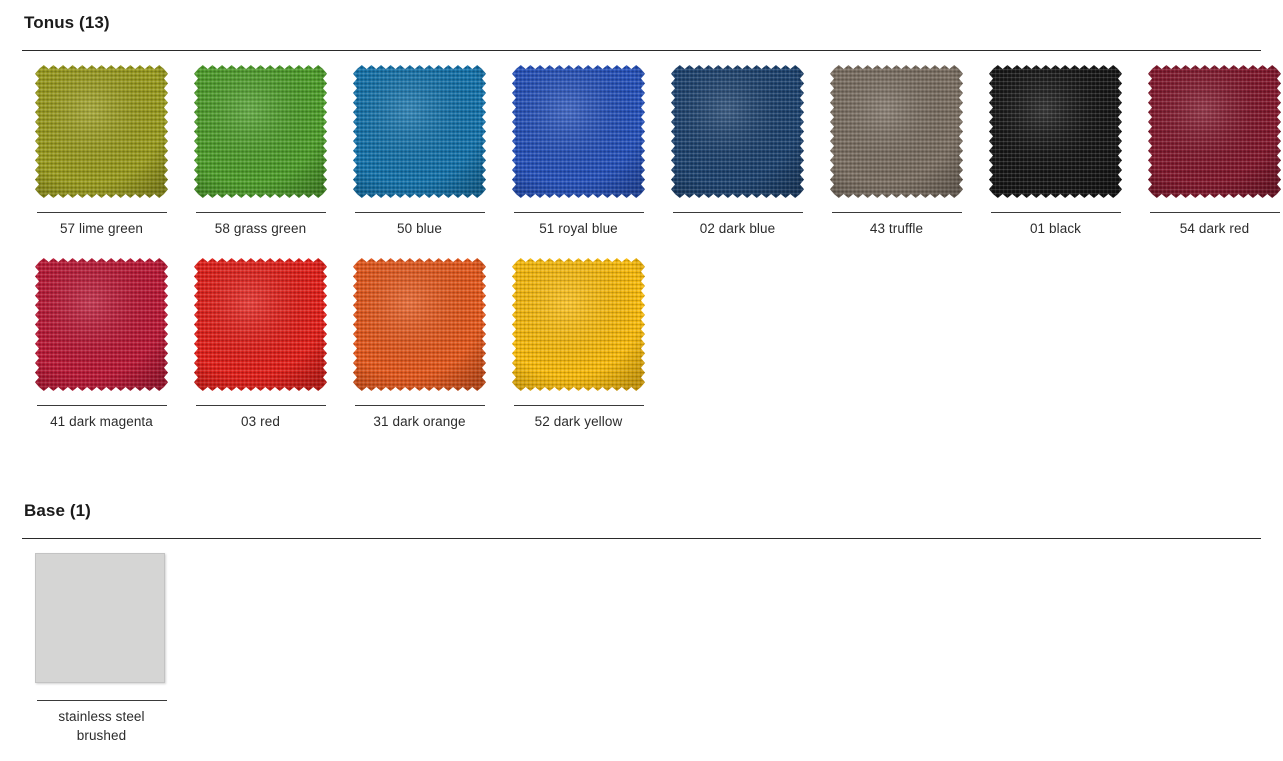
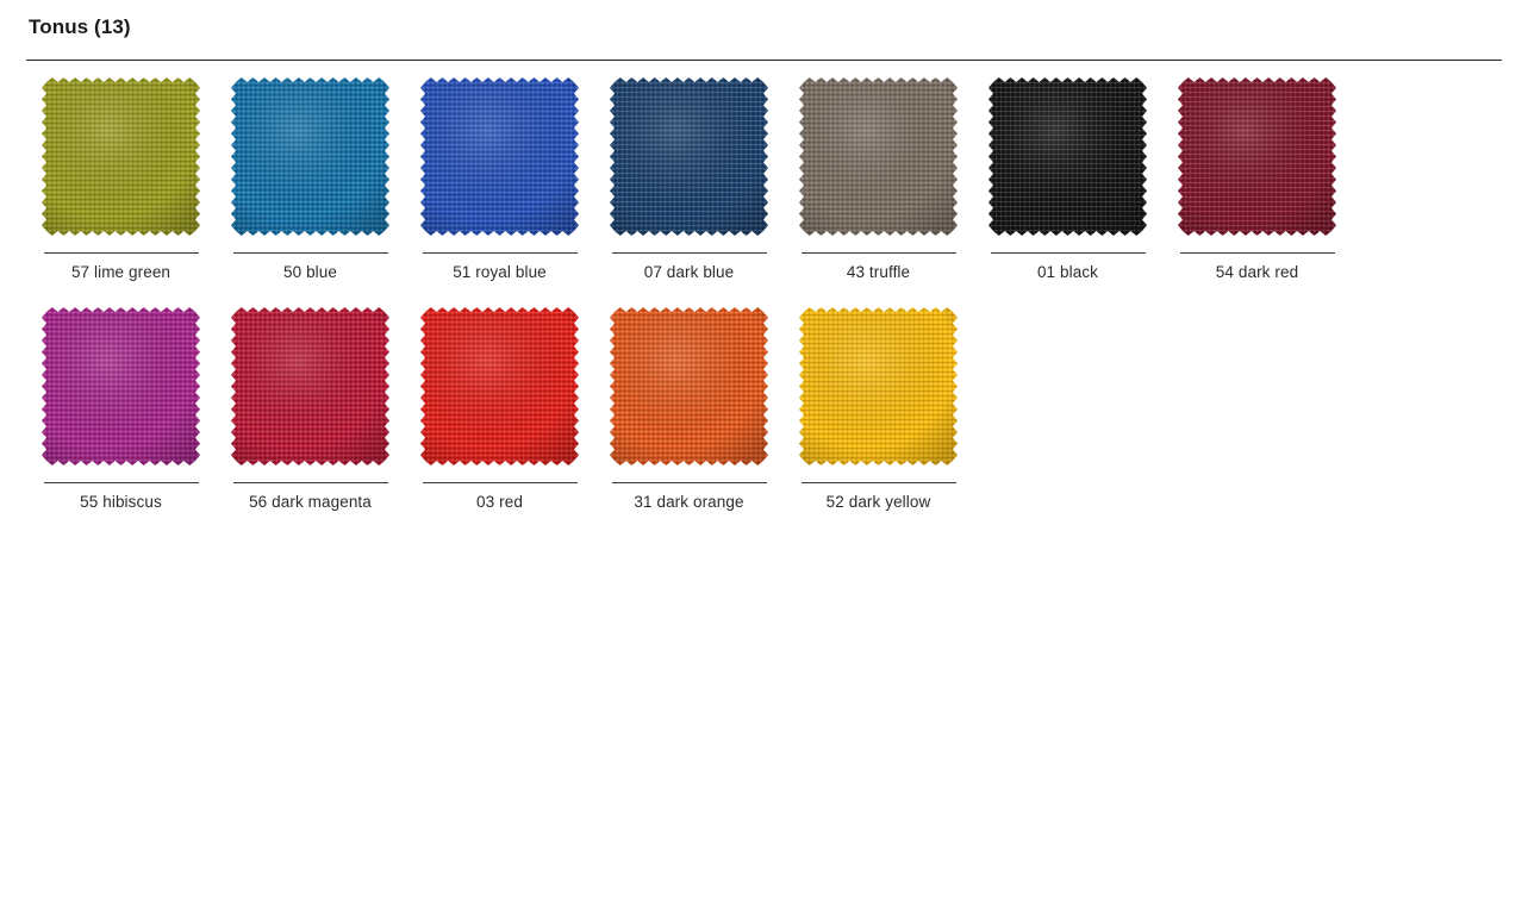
  Tonus (13)
  57 lime green
- 58 grass green
  50 blue
  51 royal blue
- 02 dark blue
+ 07 dark blue
  43 truffle
  01 black
  54 dark red
+ 55 hibiscus
- 41 dark magenta
+ 56 dark magenta
  03 red
  31 dark orange
  52 dark yellow
- Base (1)
- stainless steel brushed
